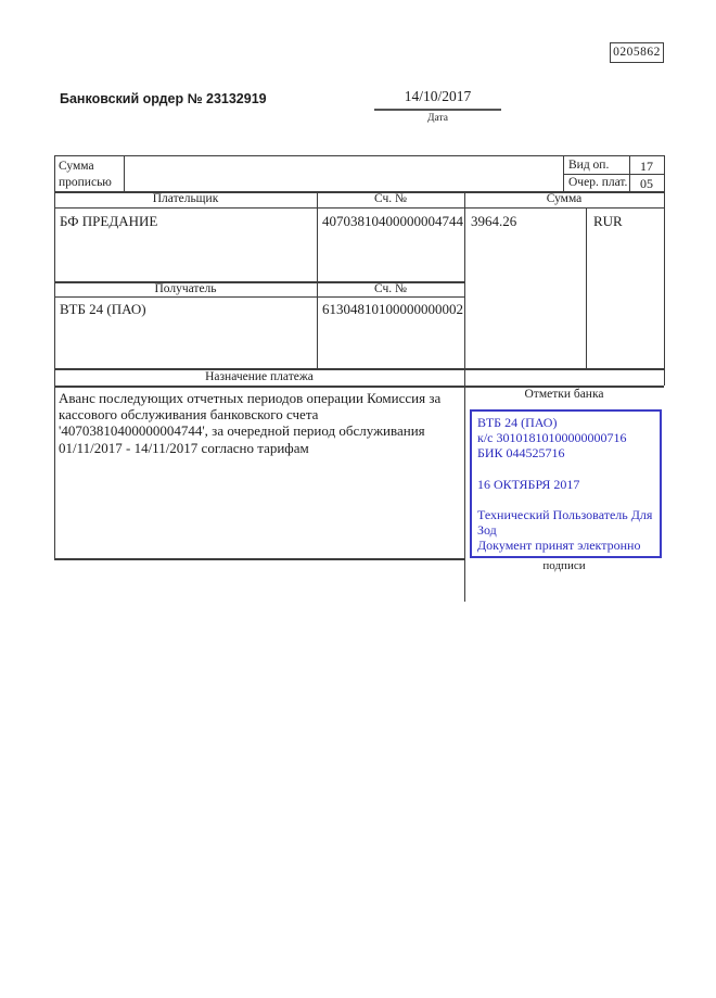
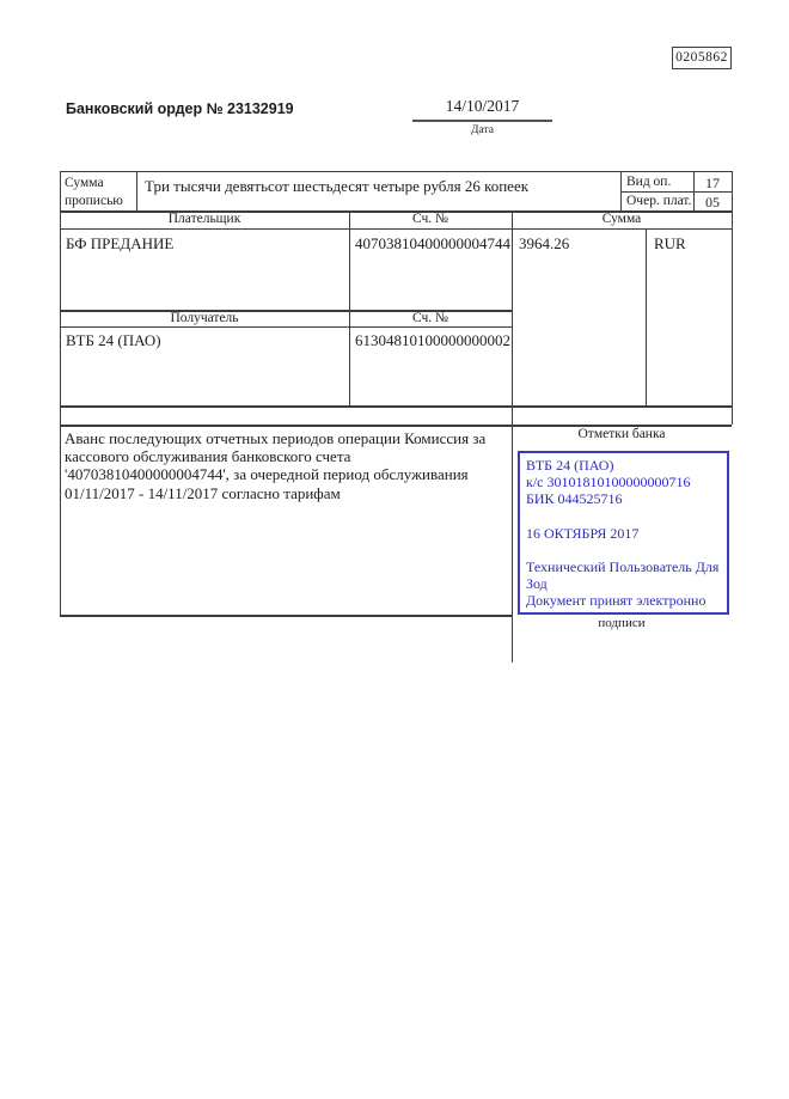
  0205862
  Банковский ордер № 23132919
  14/10/2017
  Дата
  Сумма прописью
+ Три тысячи девятьсот шестьдесят четыре рубля 26 копеек
  Вид оп.
  17
  Очер. плат.
  05
  Плательщик
  Сч. №
  Сумма
  БФ ПРЕДАНИЕ
  40703810400000004744
  3964.26
  RUR
  Получатель
  Сч. №
  ВТБ 24 (ПАО)
  61304810100000000002
- Назначение платежа
  Аванс последующих отчетных периодов операции Комиссия за
  кассового обслуживания банковского счета
  '40703810400000004744', за очередной период обслуживания
  01/11/2017 - 14/11/2017 согласно тарифам
  Отметки банка
  ВТБ 24 (ПАО)
  к/с 30101810100000000716
  БИК 044525716
  16 ОКТЯБРЯ 2017
  Технический Пользователь Для
  Зод
  Документ принят электронно
  подписи
